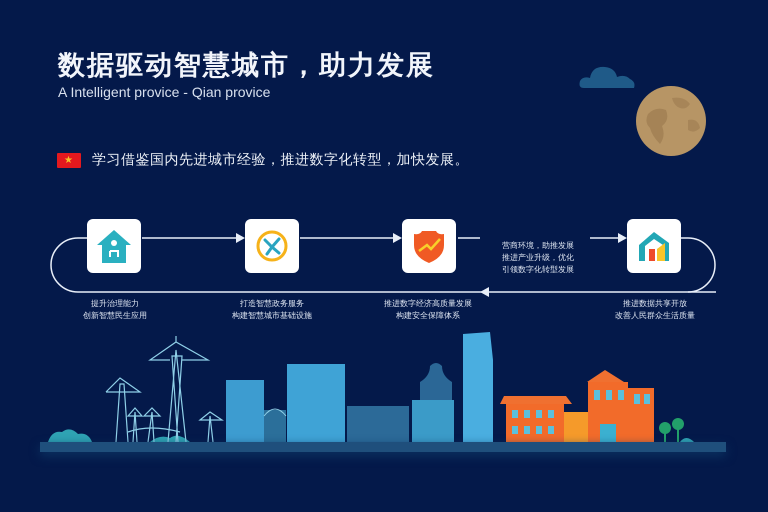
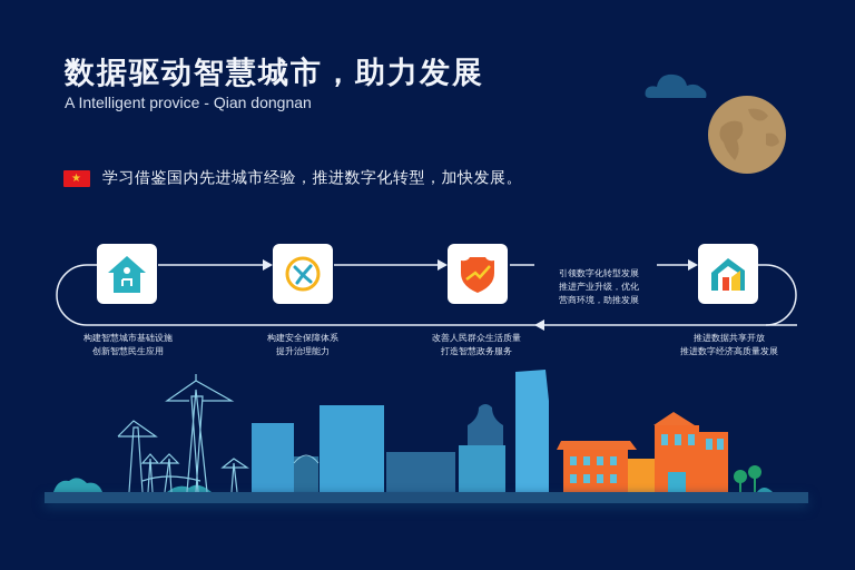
  数据驱动智慧城市，助力发展
- A Intelligent provice - Qian provice
+ A Intelligent provice - Qian dongnan
  ★
  学习借鉴国内先进城市经验，推进数字化转型，加快发展。
- 提升治理能力
+ 构建智慧城市基础设施
  创新智慧民生应用
- 打造智慧政务服务
+ 构建安全保障体系
- 构建智慧城市基础设施
+ 提升治理能力
- 推进数字经济高质量发展
+ 改善人民群众生活质量
- 构建安全保障体系
+ 打造智慧政务服务
  推进数据共享开放
- 改善人民群众生活质量
+ 推进数字经济高质量发展
- 营商环境，助推发展
+ 引领数字化转型发展
  推进产业升级，优化
- 引领数字化转型发展
+ 营商环境，助推发展
